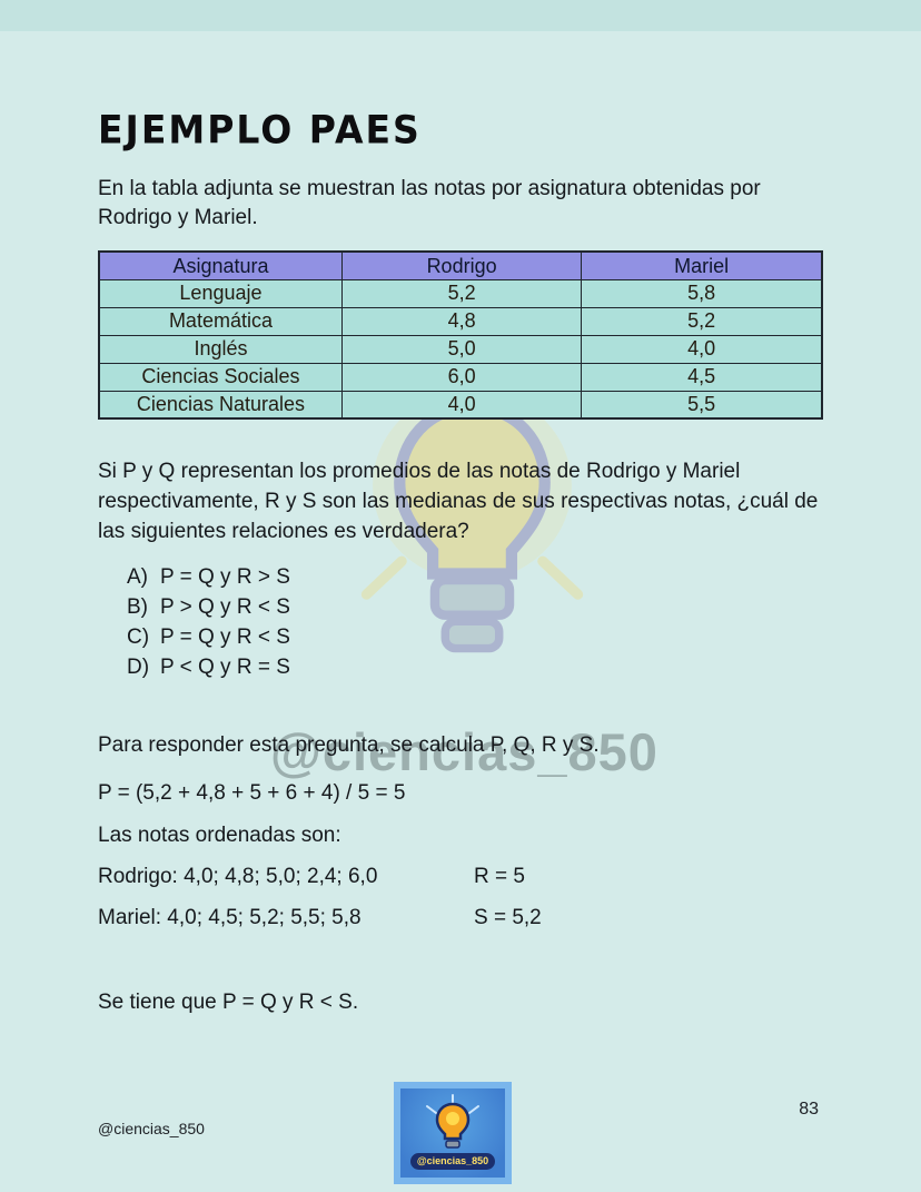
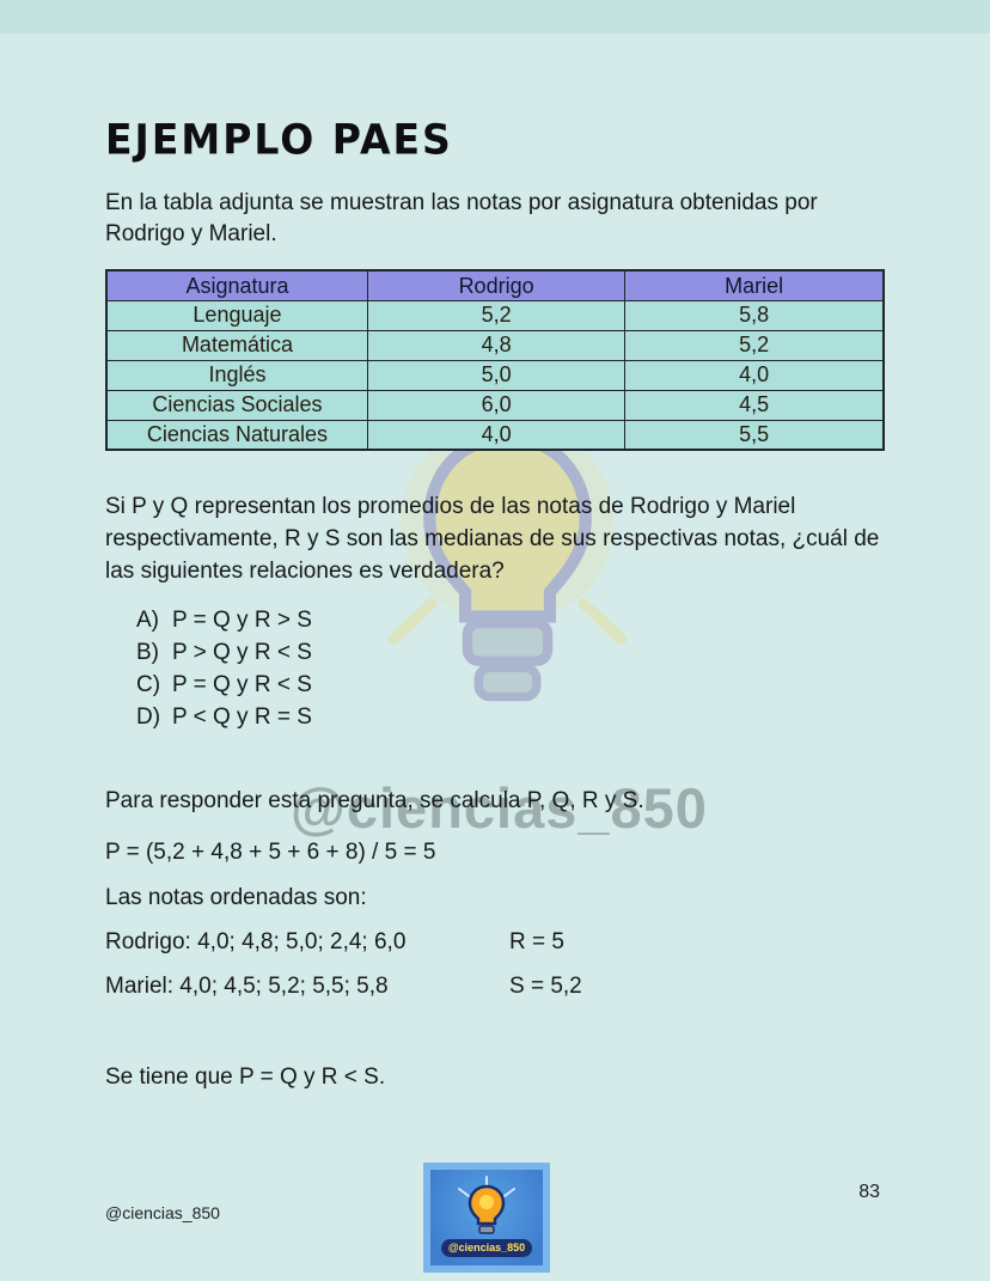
  @ciencias_850
  EJEMPLO PAES
  En la tabla adjunta se muestran las notas por asignatura obtenidas por Rodrigo y Mariel.
  Asignatura	Rodrigo	Mariel
  Lenguaje	5,2	5,8
  Matemática	4,8	5,2
  Inglés	5,0	4,0
  Ciencias Sociales	6,0	4,5
  Ciencias Naturales	4,0	5,5
  Si P y Q representan los promedios de las notas de Rodrigo y Mariel respectivamente, R y S son las medianas de sus respectivas notas, ¿cuál de las siguientes relaciones es verdadera?
  A)
  P = Q y R > S
  B)
  P > Q y R < S
  C)
  P = Q y R < S
  D)
  P < Q y R = S
  Para responder esta pregunta, se calcula P, Q, R y S.
- P = (5,2 + 4,8 + 5 + 6 + 4) / 5 = 5
+ P = (5,2 + 4,8 + 5 + 6 + 8) / 5 = 5
  Las notas ordenadas son:
  Rodrigo: 4,0; 4,8; 5,0; 2,4; 6,0
  R = 5
  Mariel: 4,0; 4,5; 5,2; 5,5; 5,8
  S = 5,2
  Se tiene que P = Q y R < S.
  @ciencias_850
  83
  @ciencias_850
